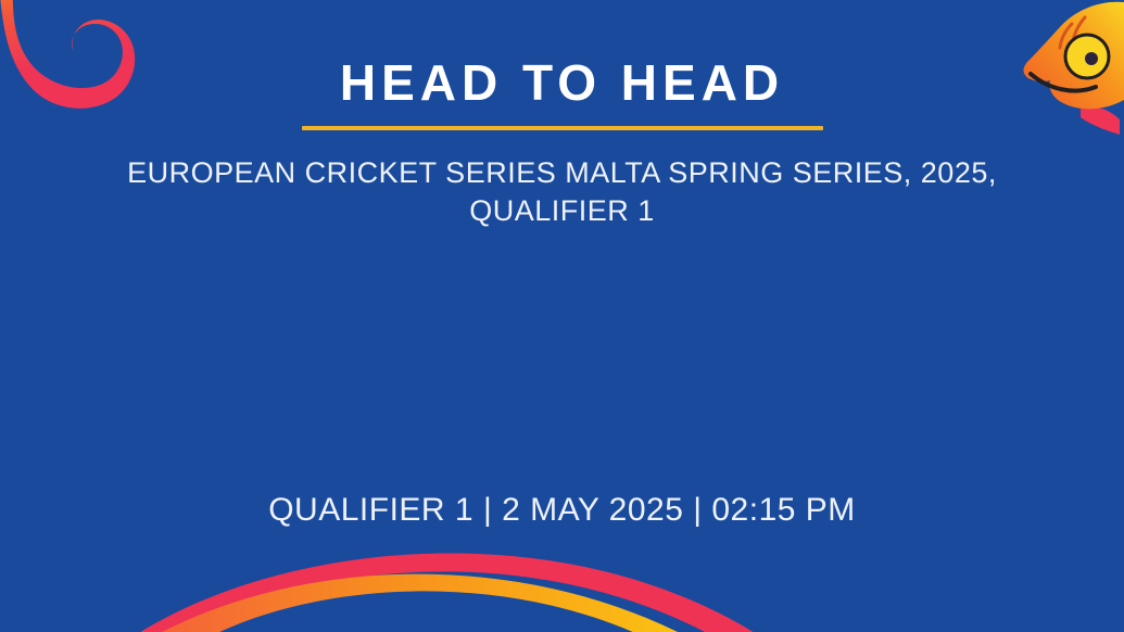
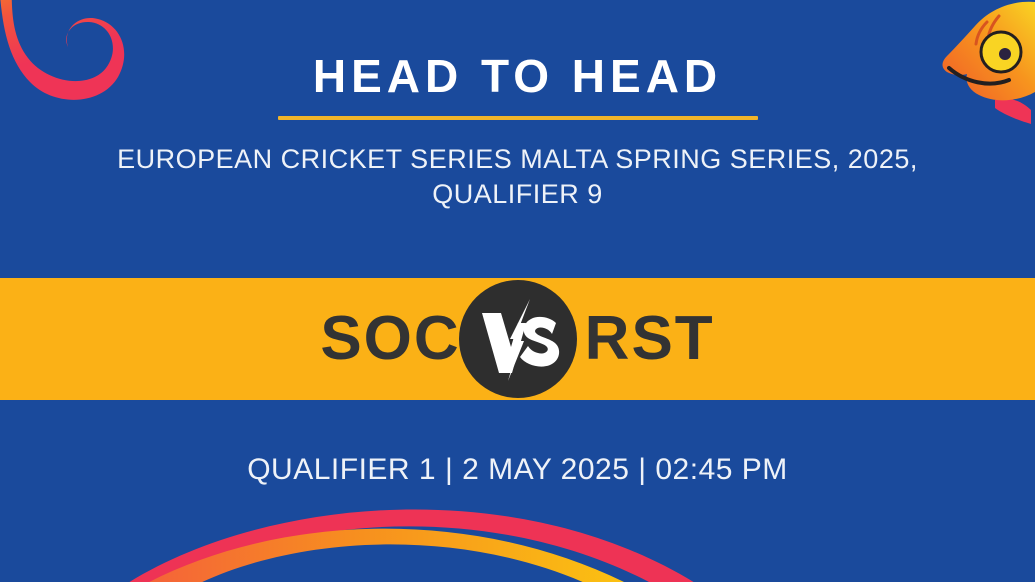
  HEAD TO HEAD
- EUROPEAN CRICKET SERIES MALTA SPRING SERIES, 2025, QUALIFIER 1
+ EUROPEAN CRICKET SERIES MALTA SPRING SERIES, 2025, QUALIFIER 9
+ SOC
+ RST
- QUALIFIER 1 | 2 MAY 2025 | 02:15 PM
+ QUALIFIER 1 | 2 MAY 2025 | 02:45 PM
